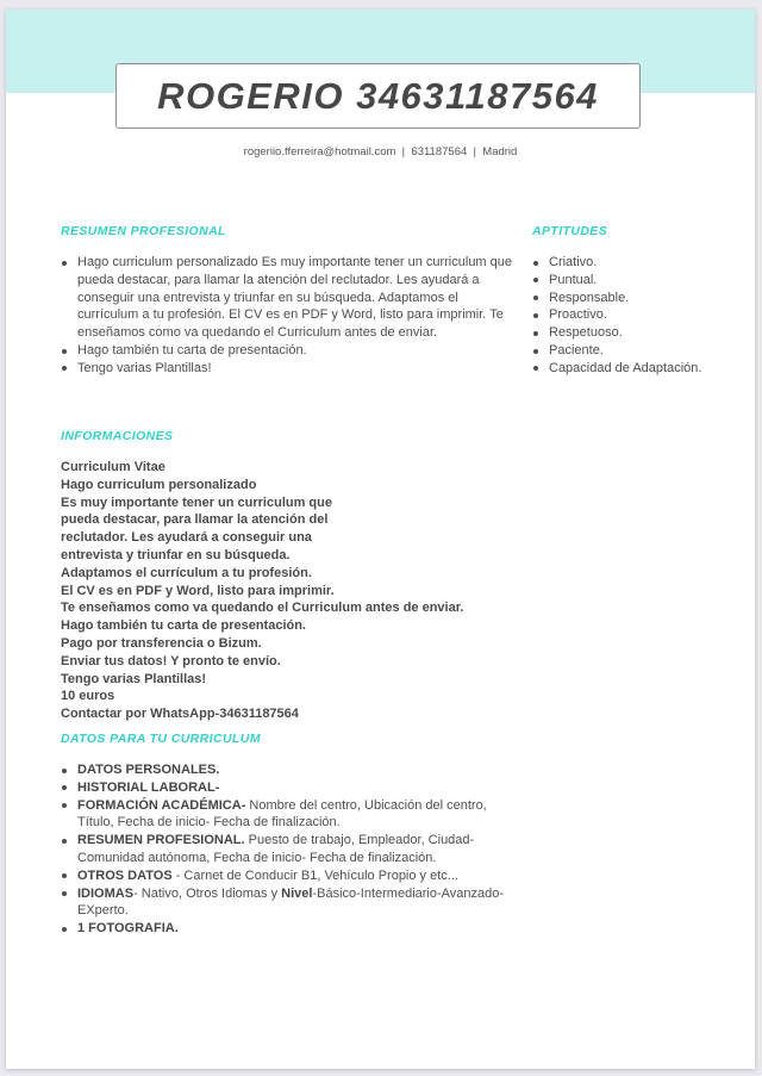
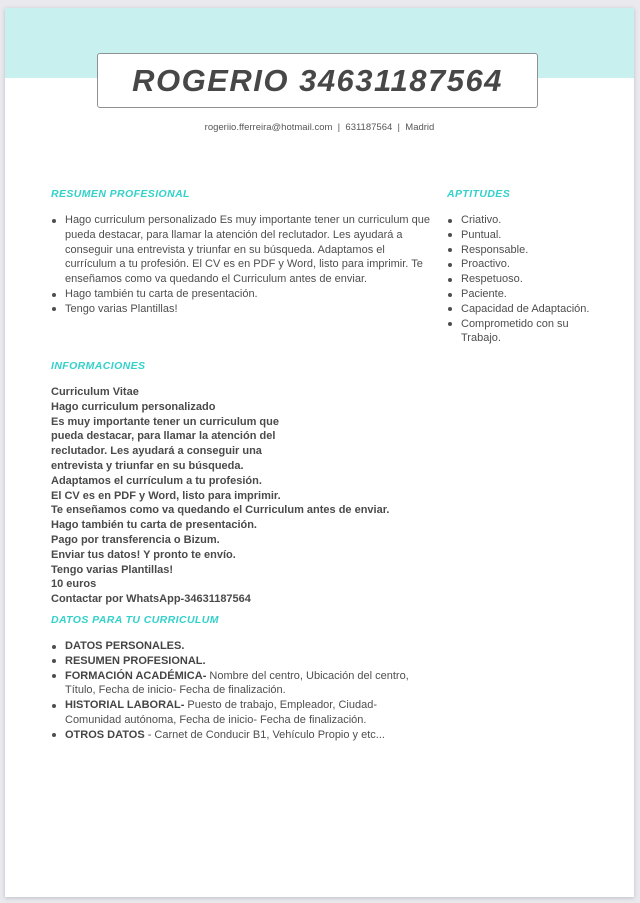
  ROGERIO 34631187564
  rogeriio.fferreira@hotmail.com | 631187564 | Madrid
  RESUMEN PROFESIONAL
  Hago curriculum personalizado Es muy importante tener un curriculum que pueda destacar, para llamar la atención del reclutador. Les ayudará a conseguir una entrevista y triunfar en su búsqueda. Adaptamos el currículum a tu profesión. El CV es en PDF y Word, listo para imprimir. Te enseñamos como va quedando el Curriculum antes de enviar.
  Hago también tu carta de presentación.
  Tengo varias Plantillas!
  APTITUDES
  Criativo.
  Puntual.
  Responsable.
  Proactivo.
  Respetuoso.
  Paciente.
  Capacidad de Adaptación.
+ Comprometido con su Trabajo.
  INFORMACIONES
  Curriculum Vitae
  Hago curriculum personalizado
  Es muy importante tener un curriculum que
  pueda destacar, para llamar la atención del
  reclutador. Les ayudará a conseguir una
  entrevista y triunfar en su búsqueda.
  Adaptamos el currículum a tu profesión.
  El CV es en PDF y Word, listo para imprimir.
  Te enseñamos como va quedando el Curriculum antes de enviar.
  Hago también tu carta de presentación.
  Pago por transferencia o Bizum.
  Enviar tus datos! Y pronto te envío.
  Tengo varias Plantillas!
  10 euros
  Contactar por WhatsApp-34631187564
  DATOS PARA TU CURRICULUM
  DATOS PERSONALES.
- HISTORIAL LABORAL-
+ RESUMEN PROFESIONAL.
  FORMACIÓN ACADÉMICA- Nombre del centro, Ubicación del centro, Título, Fecha de inicio- Fecha de finalización.
- RESUMEN PROFESIONAL. Puesto de trabajo, Empleador, Ciudad- Comunidad autónoma, Fecha de inicio- Fecha de finalización.
+ HISTORIAL LABORAL- Puesto de trabajo, Empleador, Ciudad- Comunidad autónoma, Fecha de inicio- Fecha de finalización.
  OTROS DATOS - Carnet de Conducir B1, Vehículo Propio y etc...
- IDIOMAS- Nativo, Otros Idiomas y Nivel-Básico-Intermediario-Avanzado- EXperto.
- 1 FOTOGRAFIA.
